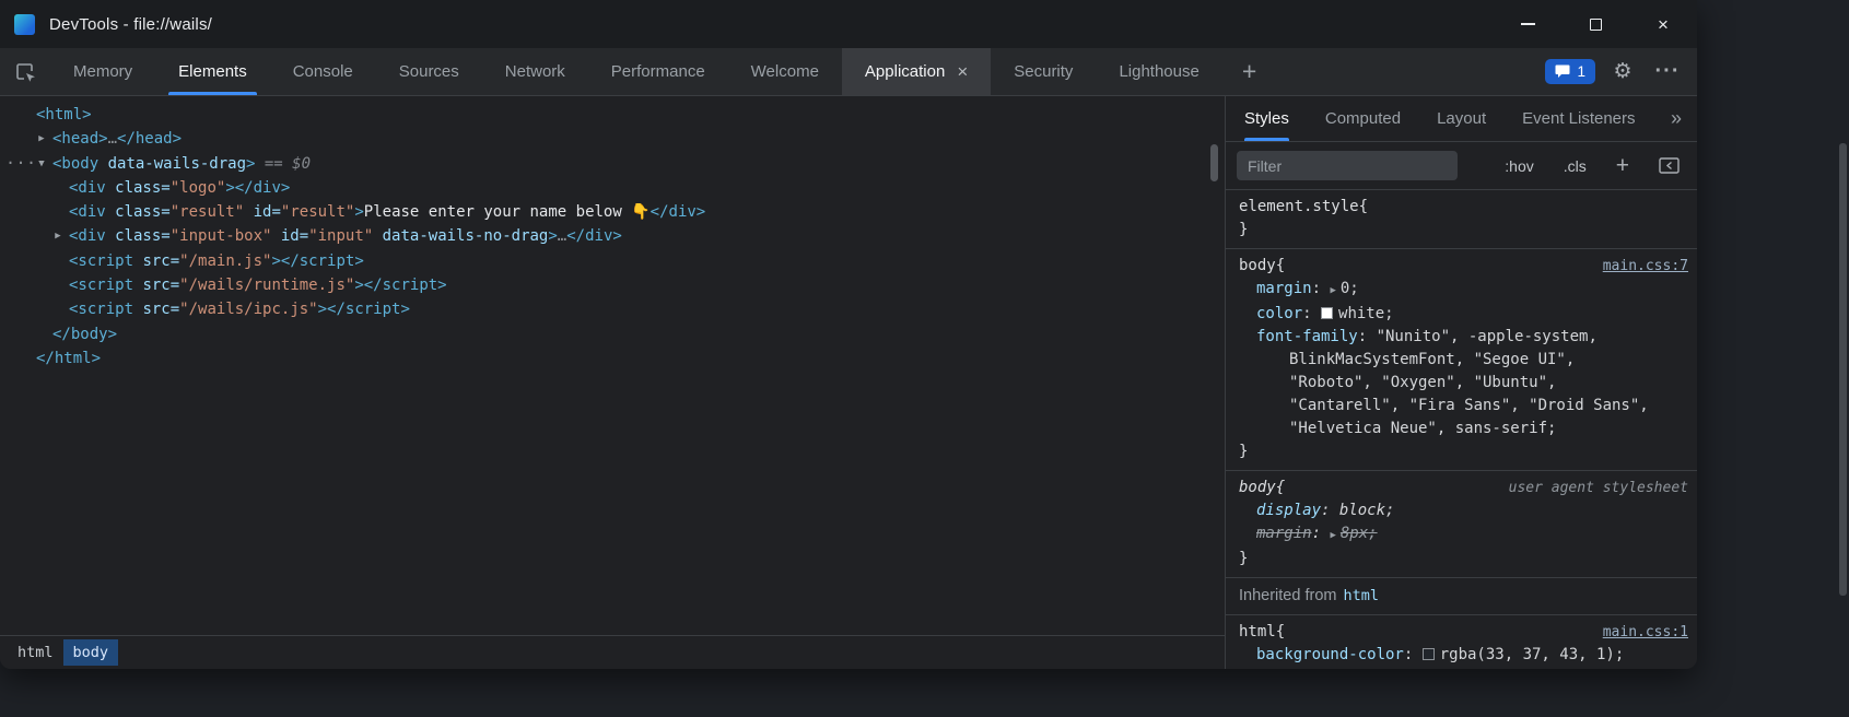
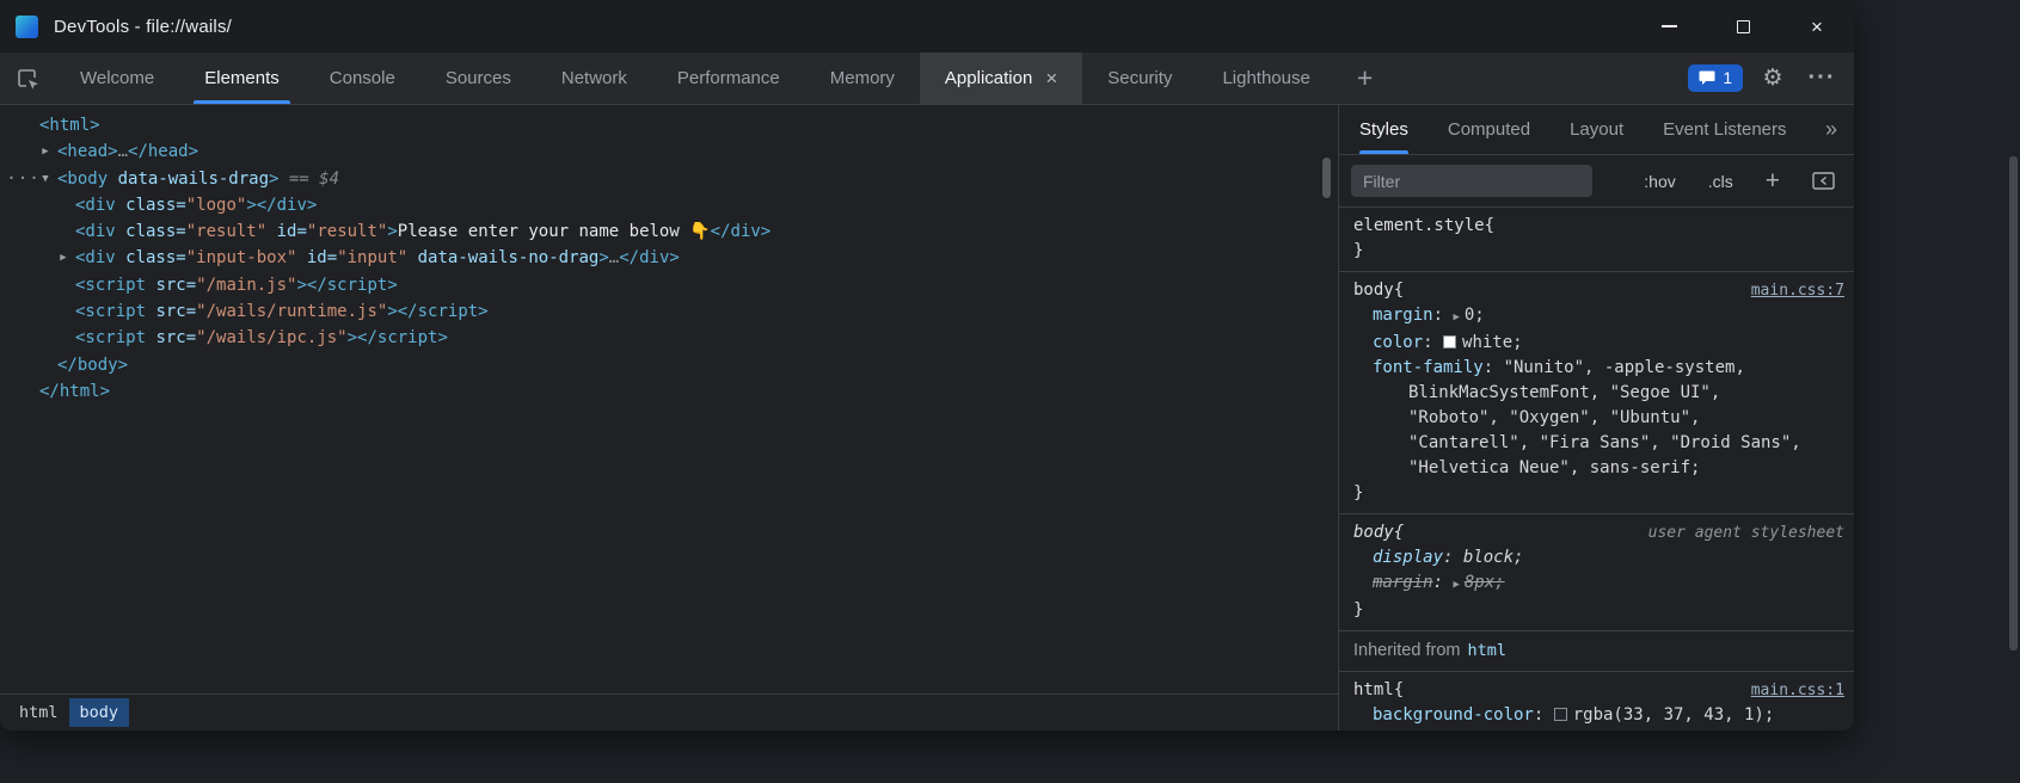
  DevTools - file://wails/
  ×
- Memory
+ Welcome
  Elements
  Console
  Sources
  Network
  Performance
- Welcome
+ Memory
  Application
  ×
  Security
  Lighthouse
  +
  1
  ⚙
  ···
  <html>
  ▶
  <head>…</head>
  ···
  ▼
- <body data-wails-drag> == $0
+ <body data-wails-drag> == $4
  <div class="logo"></div>
  <div class="result" id="result">Please enter your name below 👇</div>
  ▶
  <div class="input-box" id="input" data-wails-no-drag>…</div>
  <script src="/main.js"></script>
  <script src="/wails/runtime.js"></script>
  <script src="/wails/ipc.js"></script>
  </body>
  </html>
  html
  body
  Styles
  Computed
  Layout
  Event Listeners
  »
  Filter
  :hov
  .cls
  +
  element.style
  {
  }
  body
  {
  main.css:7
  margin: ▶ 0;
  color: white;
  font-family: "Nunito", -apple-system, BlinkMacSystemFont, "Segoe UI", "Roboto", "Oxygen", "Ubuntu", "Cantarell", "Fira Sans", "Droid Sans", "Helvetica Neue", sans-serif;
  }
  body
  {
  user agent stylesheet
  display: block;
  margin: ▶ 8px;
  }
  Inherited from html
  html
  {
  main.css:1
  background-color: rgba(33, 37, 43, 1);
